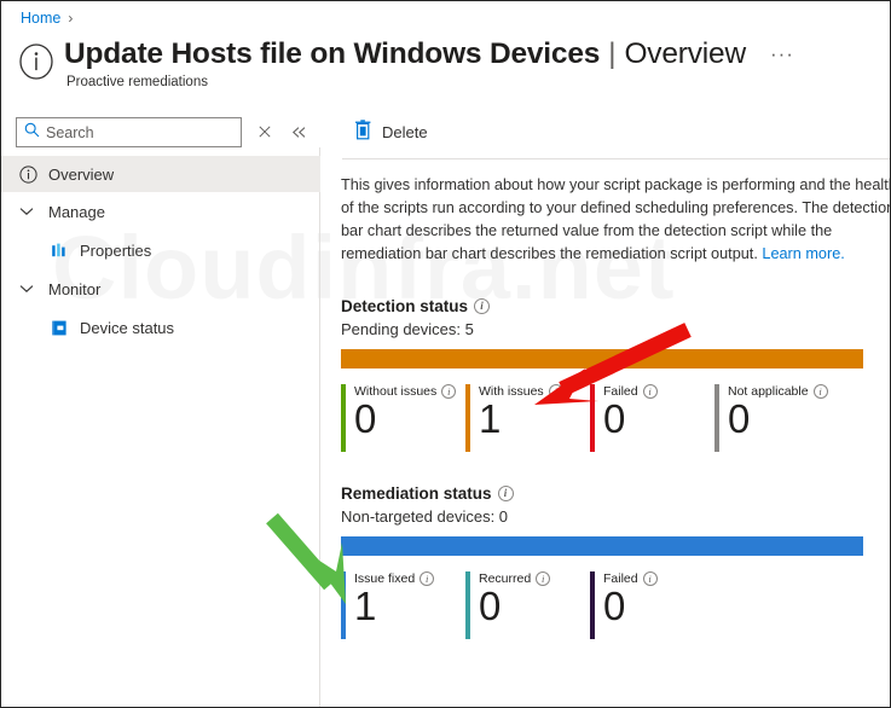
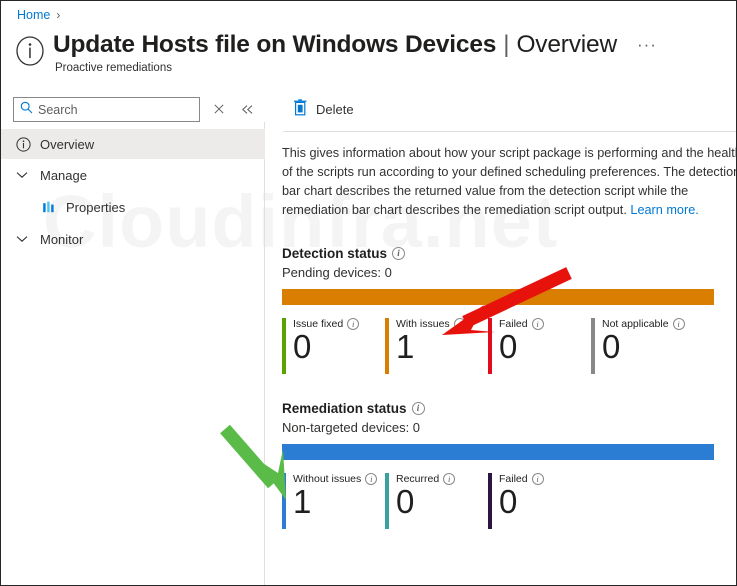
  Cloudinfra.net
  Home
  ›
  Update Hosts file on Windows Devices
  |
  Overview
  ···
  Proactive remediations
  Search
  Overview
  Manage
  Properties
  Monitor
- Device status
  Delete
  This gives information about how your script package is performing and the healt of the scripts run according to your defined scheduling preferences. The detectio bar chart describes the returned value from the detection script while the remediation bar chart describes the remediation script output. Learn more.
  Detection status
  i
- Pending devices: 5
+ Pending devices: 0
- Without issues
+ Issue fixed
  i
  0
  With issues
  1
  Failed
  i
  0
  Not applicable
  i
  0
  Remediation status
  i
  Non-targeted devices: 0
- Issue fixed
+ Without issues
  i
  1
  Recurred
  i
  0
  Failed
  i
  0
